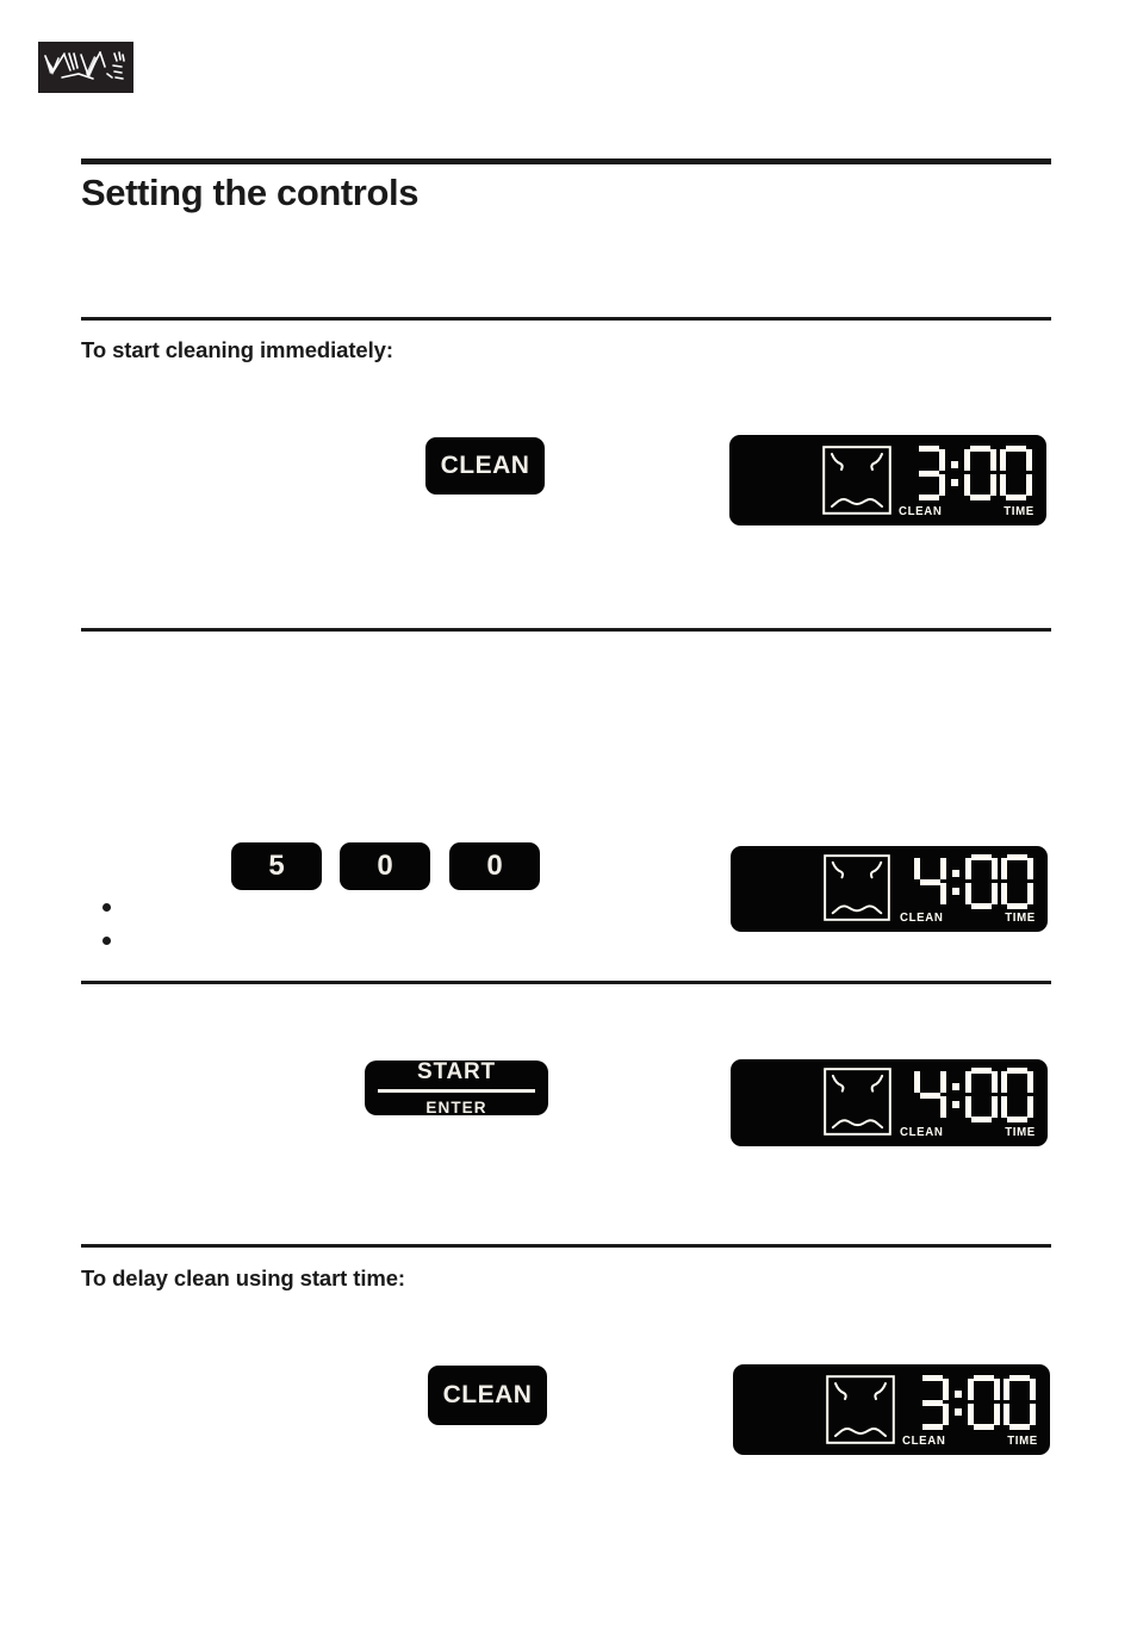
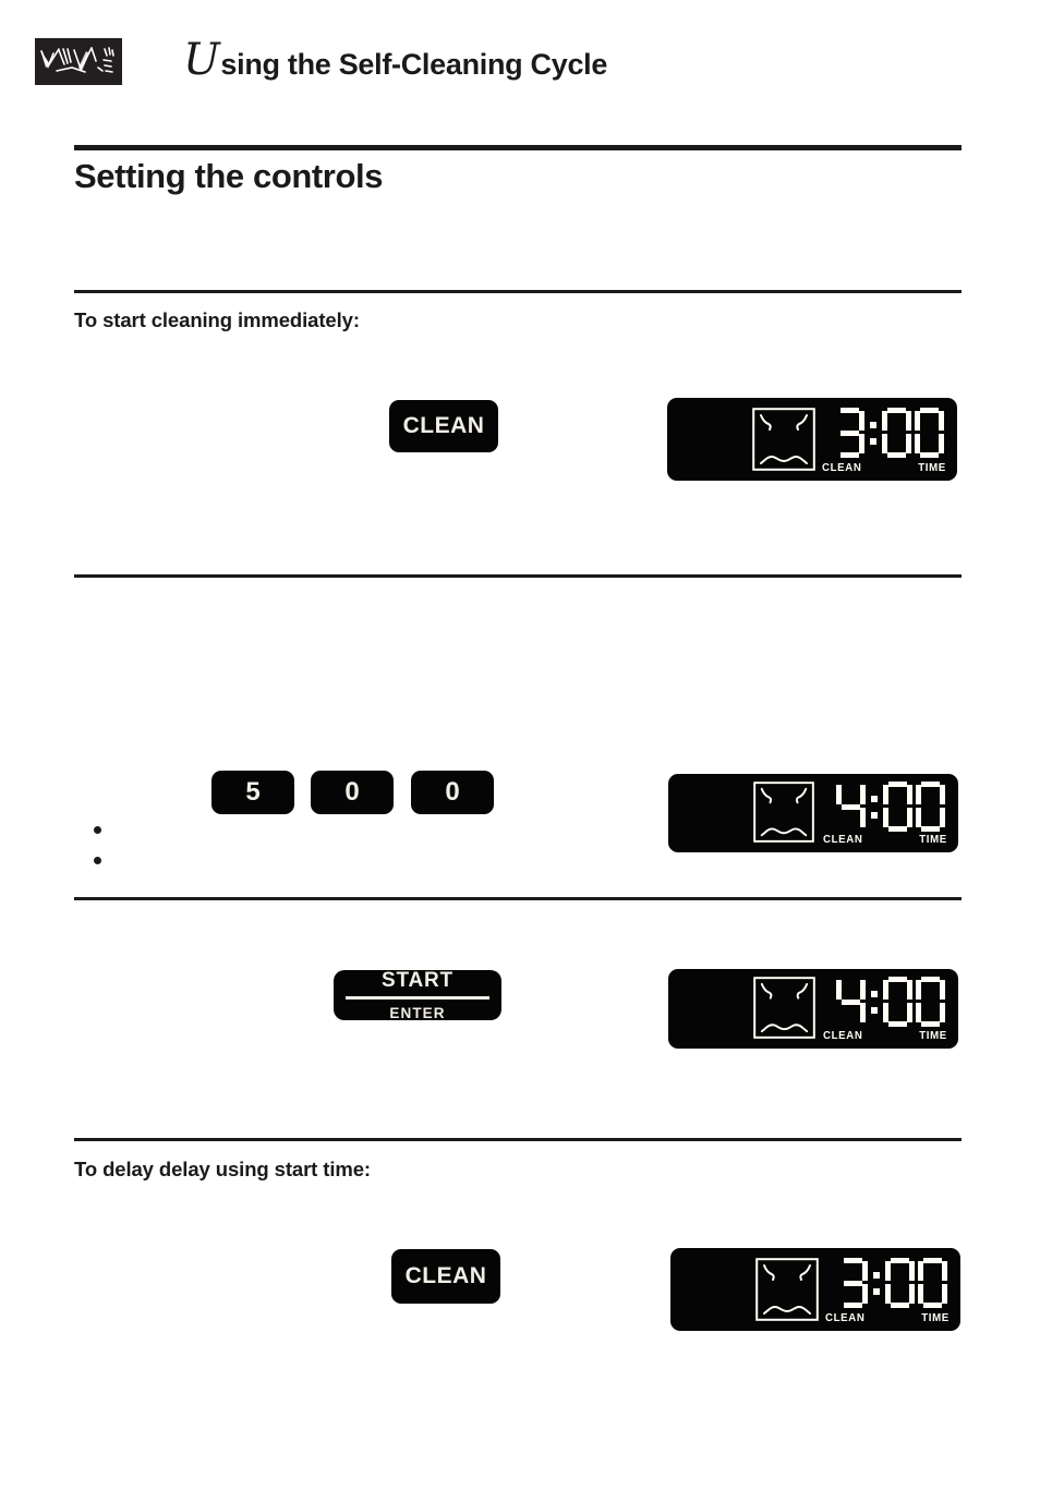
+ U
+ sing the Self-Cleaning Cycle
  Setting the controls
  To start cleaning immediately:
  CLEAN
  CLEAN
  TIME
  5
  0
  0
  CLEAN
  TIME
  START
  ENTER
  CLEAN
  TIME
- To delay clean using start time:
+ To delay delay using start time:
  CLEAN
  CLEAN
  TIME
